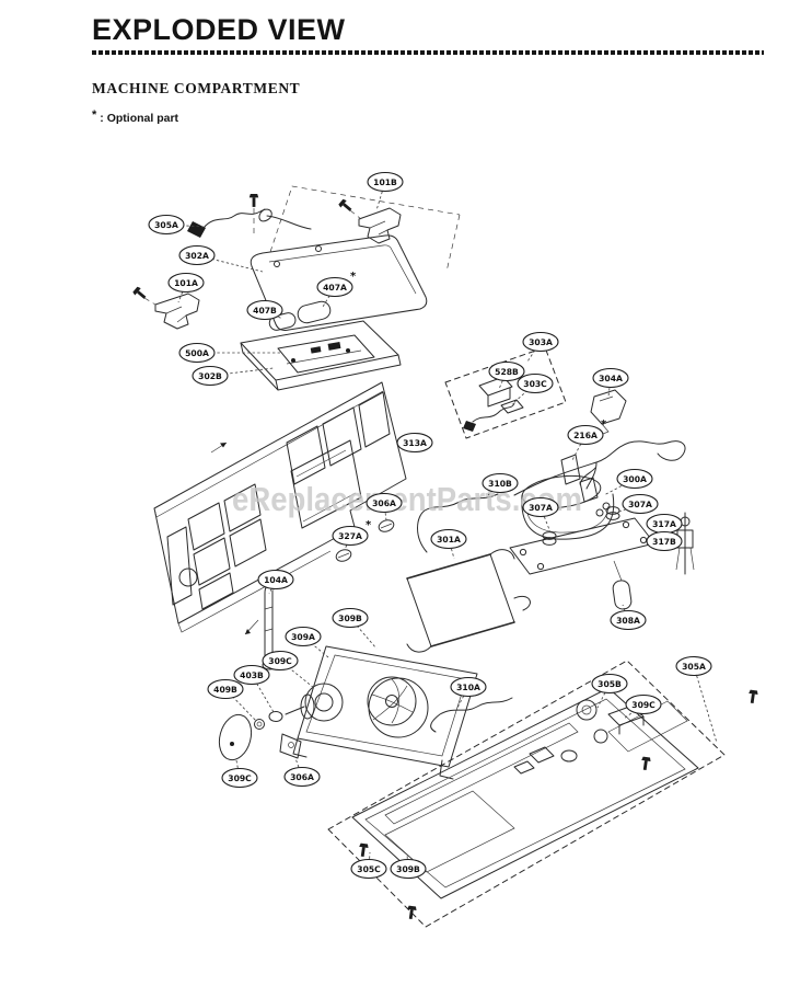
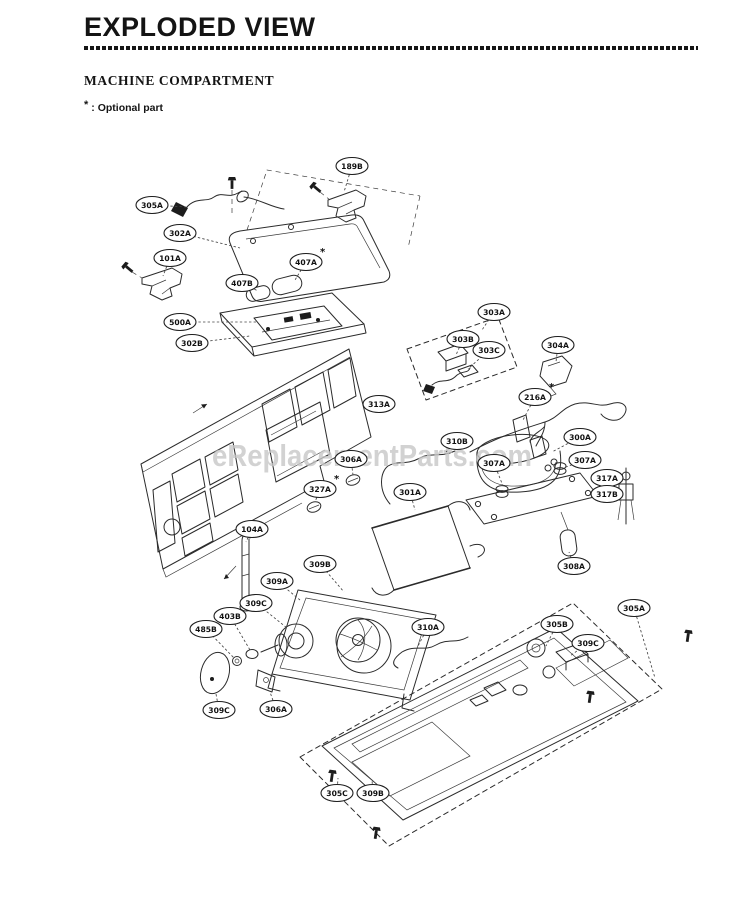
  EXPLODED VIEW
  MACHINE COMPARTMENT
  * : Optional part
  eReplacentParts.cm
  305A
- 101B
+ 189B
  302A
  101A
  407A
  *
  407B
  500A
  302B
  313A
  303A
- 528B
+ 303B
  303C
  304A
  216A
  *
  310B
  300A
  307A
  307A
  317A
  317B
  308A
  306A
  327A
  *
  301A
  104A
  309A
  309B
  309C
  403B
- 409B
+ 485B
  309C
  306A
  310A
  305B
  309C
  305A
  305C
  309B
